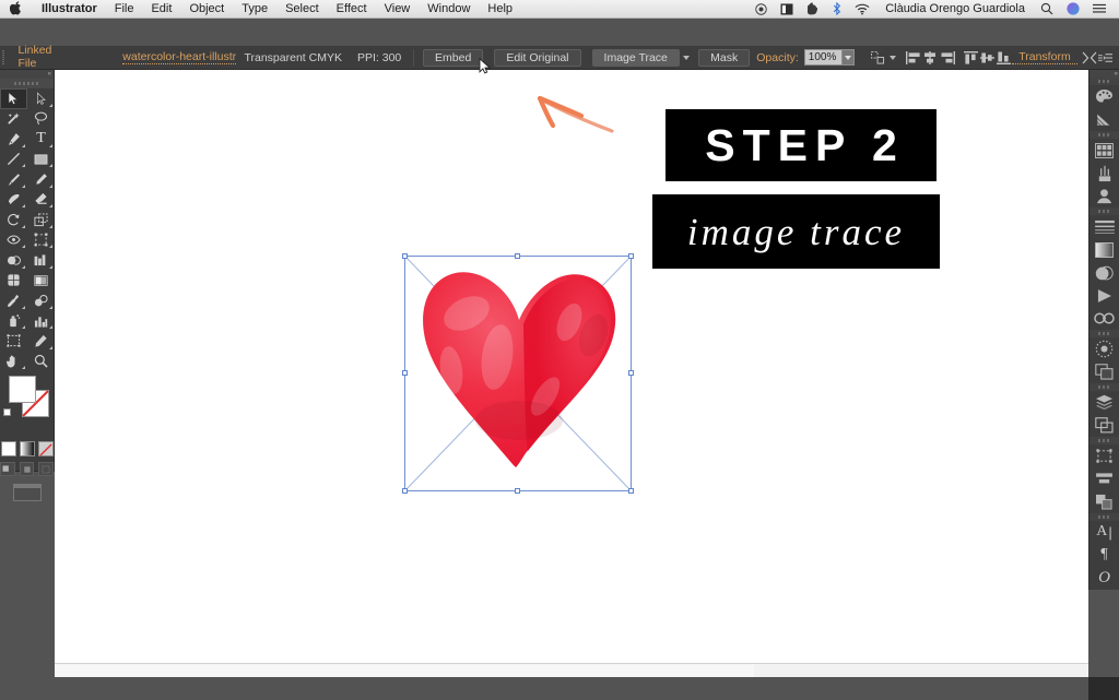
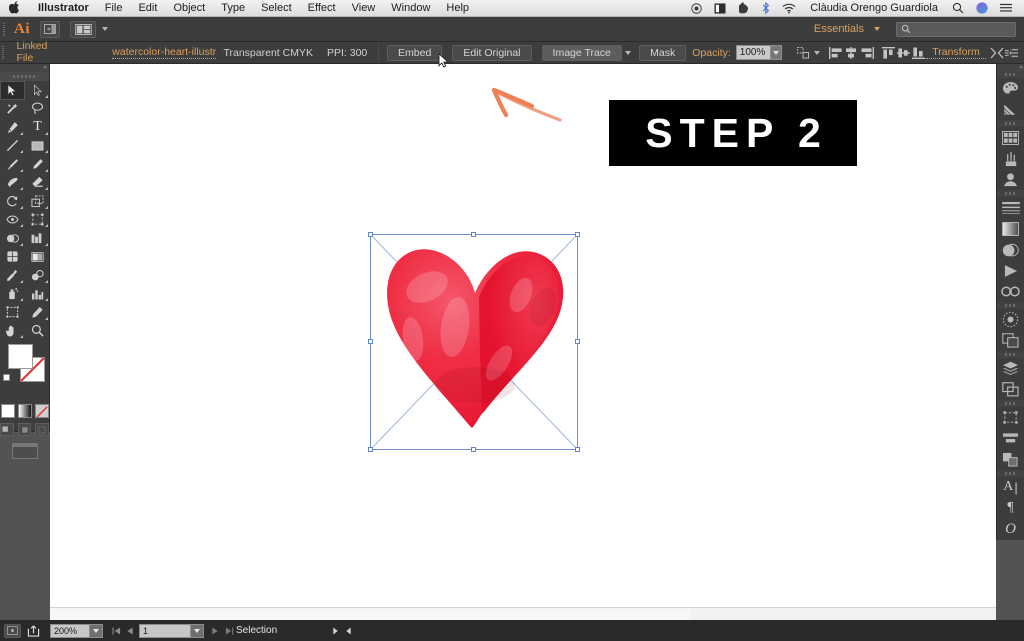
  Illustrator
  File
  Edit
  Object
  Type
  Select
  Effect
  View
  Window
  Help
  Clàudia Orengo Guardiola
+ Ai
+ Essentials
  Linked File
  watercolor-heart-illustr
  Transparent CMYK
  PPI: 300
  Embed
  Edit Original
  Image Trace
  Mask
  Opacity:
  100%
  Transform
  T
  STEP 2
- image trace
  A
  |
  ¶
  O
+ 200%
+ 1
+ Selection
